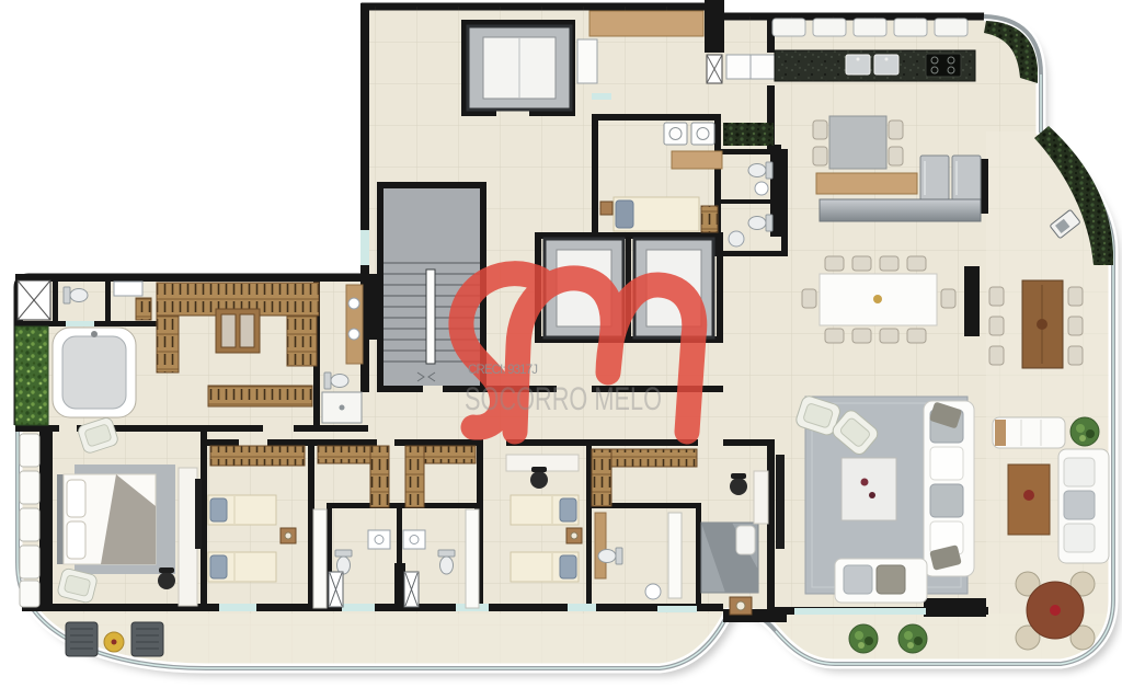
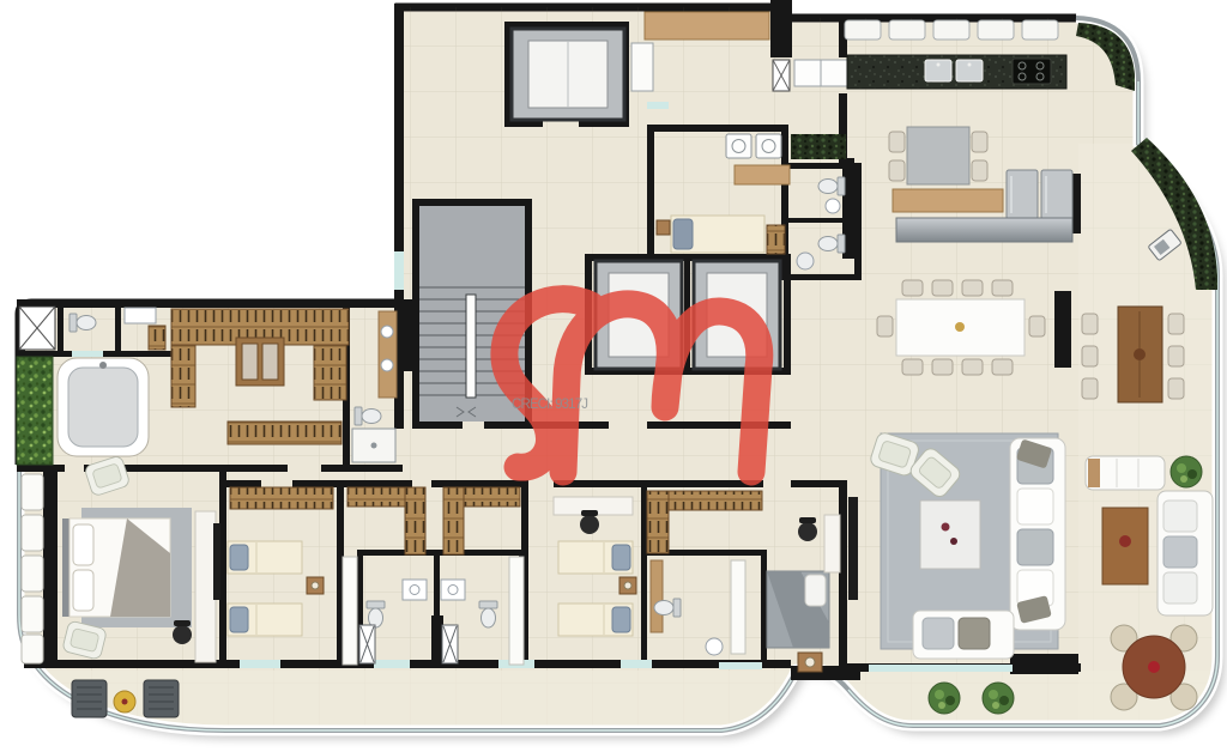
  CRECI: 9317J
- SOCORRO MELO
